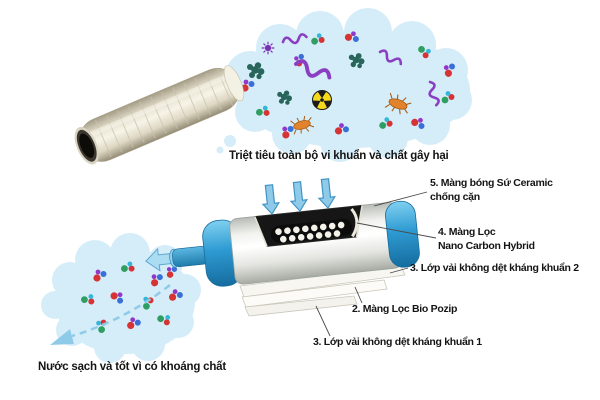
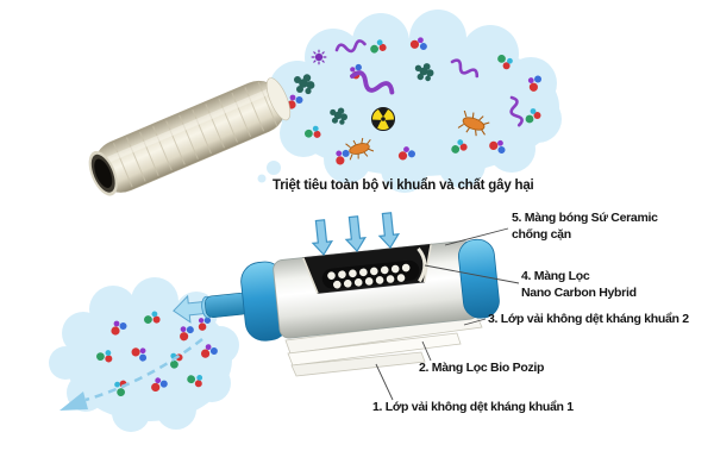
  Triệt tiêu toàn bộ vi khuẩn và chất gây hại
- Nước sạch và tốt vì có khoáng chất
  5. Màng bóng Sứ Ceramic
  chống cặn
  4. Màng Lọc
  Nano Carbon Hybrid
  3. Lớp vải không dệt kháng khuẩn 2
  2. Màng Lọc Bio Pozip
- 3. Lớp vải không dệt kháng khuẩn 1
+ 1. Lớp vải không dệt kháng khuẩn 1
